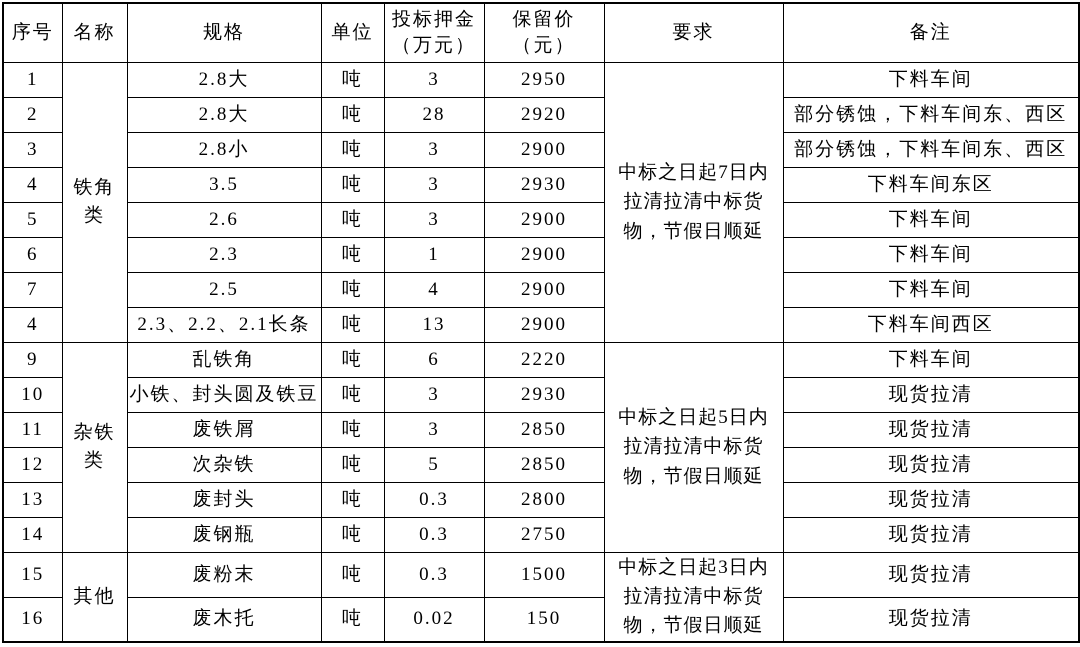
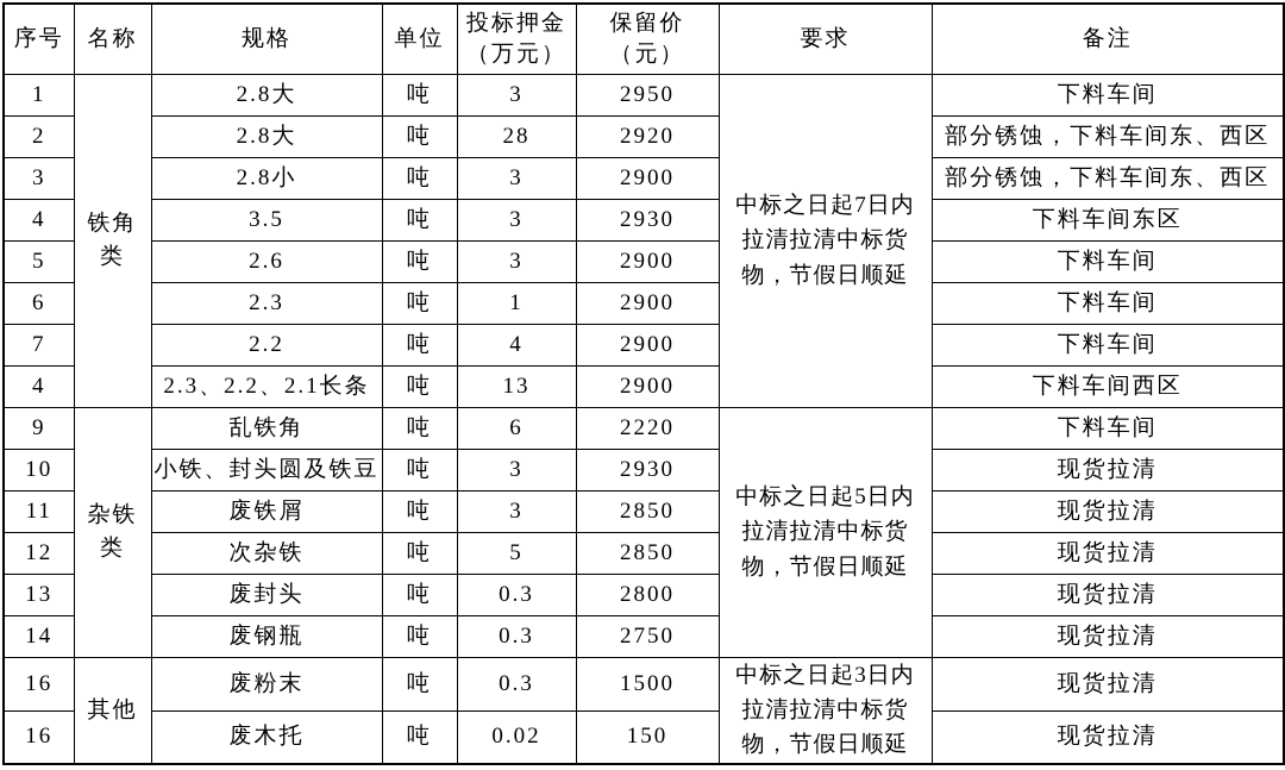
  序号	名称	规格	单位	投标押金 （万元）	保留价 （元）	要求	备注
  1	铁角类	2.8大	吨	3	2950	中标之日起7日内拉清拉清中标货物，节假日顺延	下料车间
  2	2.8大	吨	28	2920	部分锈蚀，下料车间东、西区
  3	2.8小	吨	3	2900	部分锈蚀，下料车间东、西区
  4	3.5	吨	3	2930	下料车间东区
  5	2.6	吨	3	2900	下料车间
  6	2.3	吨	1	2900	下料车间
- 7	2.5	吨	4	2900	下料车间
+ 7	2.2	吨	4	2900	下料车间
  4	2.3、2.2、2.1长条	吨	13	2900	下料车间西区
  9	杂铁类	乱铁角	吨	6	2220	中标之日起5日内拉清拉清中标货物，节假日顺延	下料车间
  10	小铁、封头圆及铁豆	吨	3	2930	现货拉清
  11	废铁屑	吨	3	2850	现货拉清
  12	次杂铁	吨	5	2850	现货拉清
  13	废封头	吨	0.3	2800	现货拉清
  14	废钢瓶	吨	0.3	2750	现货拉清
- 15	其他	废粉末	吨	0.3	1500	中标之日起3日内拉清拉清中标货物，节假日顺延	现货拉清
+ 16	其他	废粉末	吨	0.3	1500	中标之日起3日内拉清拉清中标货物，节假日顺延	现货拉清
  16	废木托	吨	0.02	150	现货拉清
